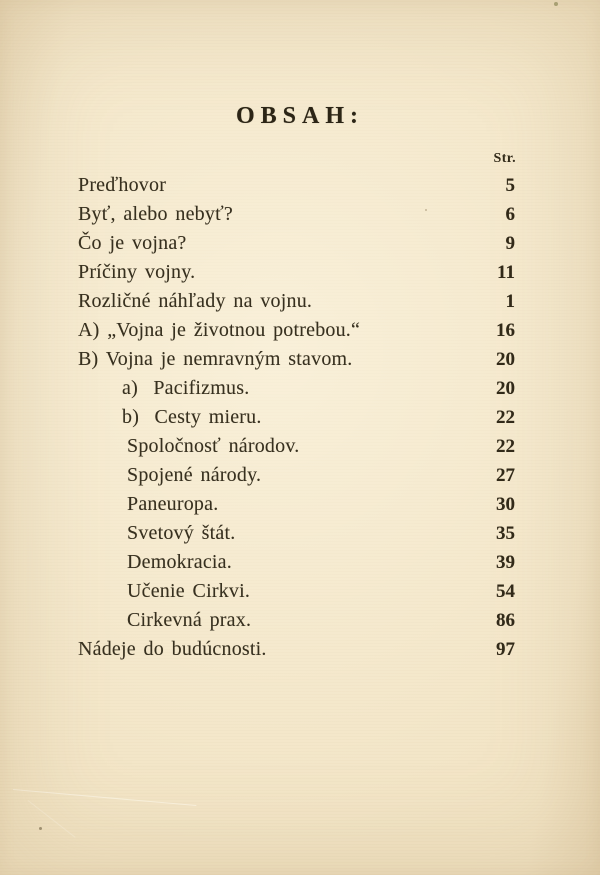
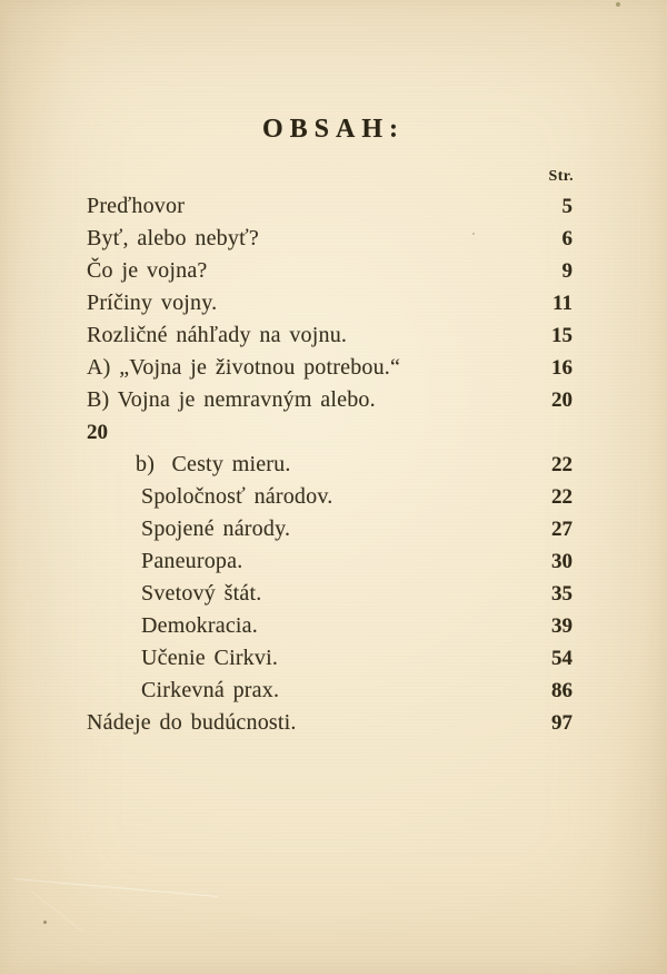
  OBSAH:
  Str.
  Preďhovor
  5
  Byť, alebo nebyť?
  6
  Čo je vojna?
  9
  Príčiny vojny.
  11
  Rozličné náhľady na vojnu.
- 1
+ 15
  A) „Vojna je životnou potrebou.“
  16
- B) Vojna je nemravným stavom.
+ B) Vojna je nemravným alebo.
  20
- a) Pacifizmus.
  20
  b) Cesty mieru.
  22
  Spoločnosť národov.
  22
  Spojené národy.
  27
  Paneuropa.
  30
  Svetový štát.
  35
  Demokracia.
  39
  Učenie Cirkvi.
  54
  Cirkevná prax.
  86
  Nádeje do budúcnosti.
  97
